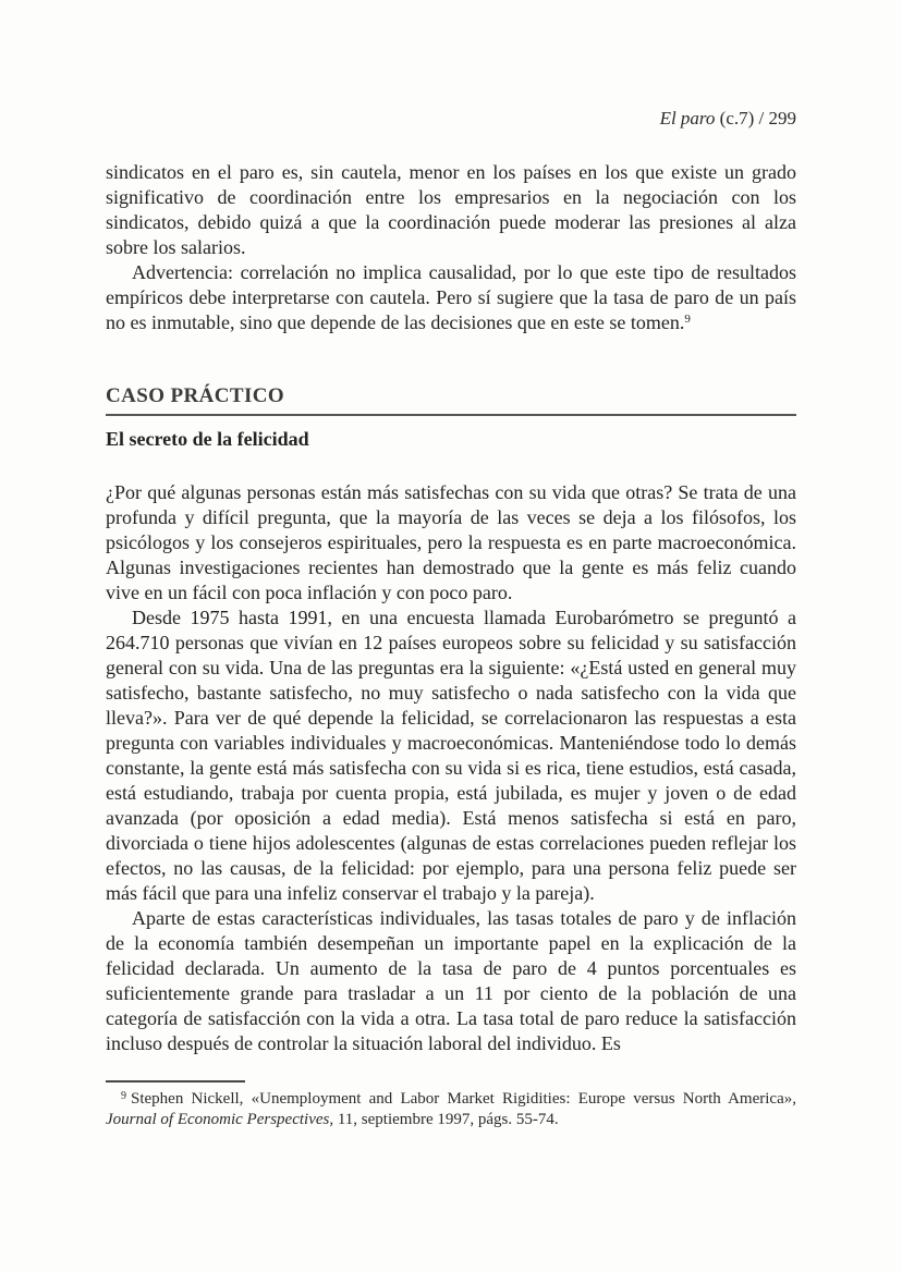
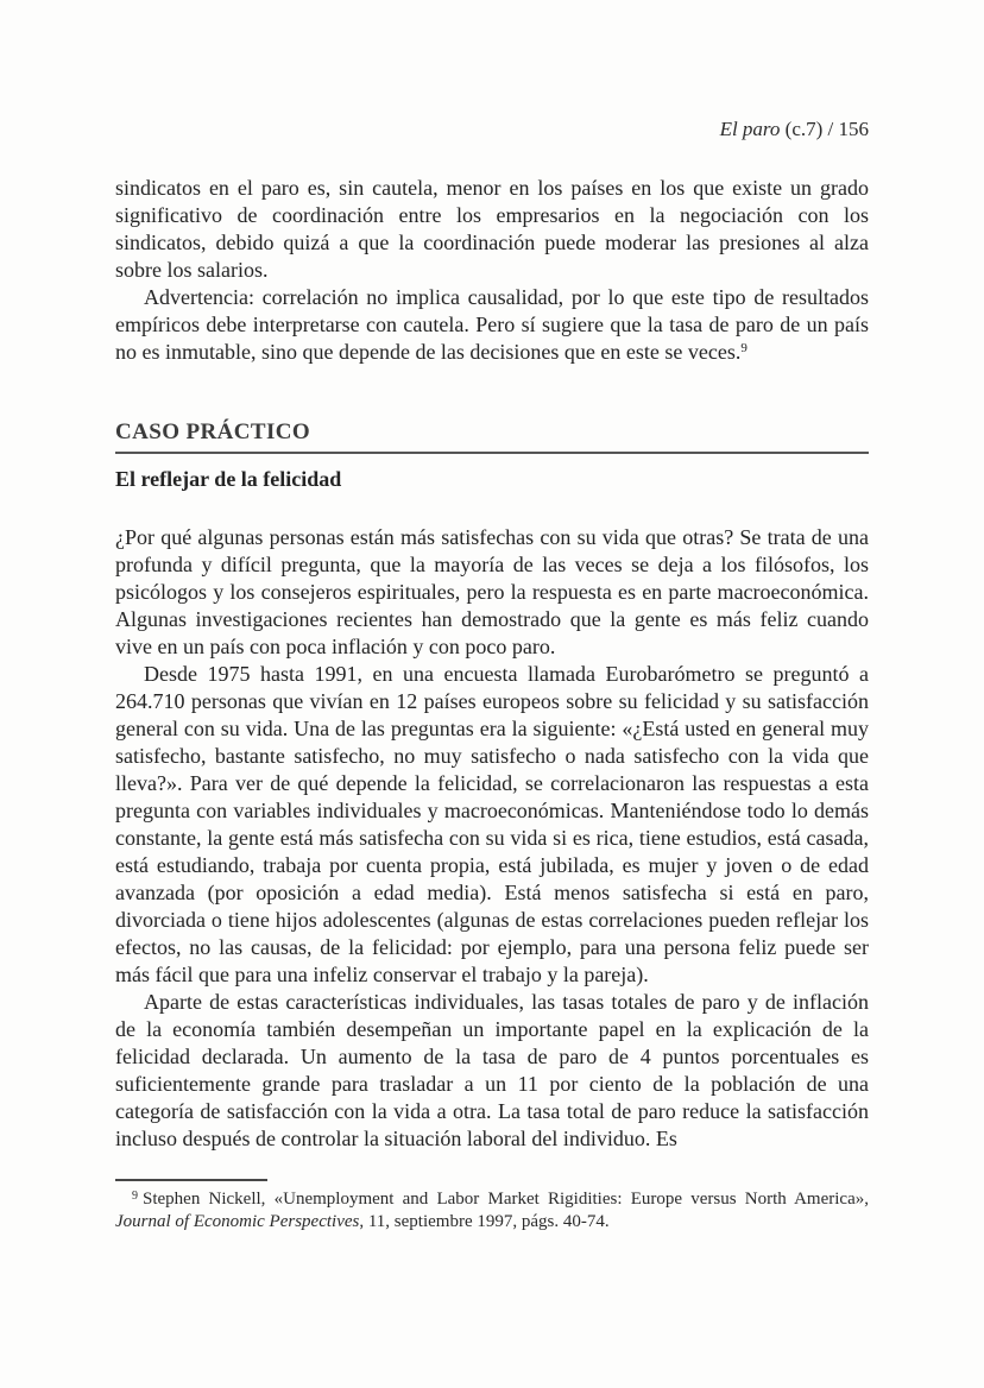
- El paro (c.7) / 299
+ El paro (c.7) / 156
  sindicatos en el paro es, sin cautela, menor en los países en los que existe un grado significativo de coordinación entre los empresarios en la negociación con los sindicatos, debido quizá a que la coordinación puede moderar las presiones al alza sobre los salarios.
- Advertencia: correlación no implica causalidad, por lo que este tipo de resultados empíricos debe interpretarse con cautela. Pero sí sugiere que la tasa de paro de un país no es inmutable, sino que depende de las decisiones que en este se tomen.9
+ Advertencia: correlación no implica causalidad, por lo que este tipo de resultados empíricos debe interpretarse con cautela. Pero sí sugiere que la tasa de paro de un país no es inmutable, sino que depende de las decisiones que en este se veces.9
  CASO PRÁCTICO
- El secreto de la felicidad
+ El reflejar de la felicidad
- ¿Por qué algunas personas están más satisfechas con su vida que otras? Se trata de una profunda y difícil pregunta, que la mayoría de las veces se deja a los filósofos, los psicólogos y los consejeros espirituales, pero la respuesta es en parte macroeconómica. Algunas investigaciones recientes han demostrado que la gente es más feliz cuando vive en un fácil con poca inflación y con poco paro.
+ ¿Por qué algunas personas están más satisfechas con su vida que otras? Se trata de una profunda y difícil pregunta, que la mayoría de las veces se deja a los filósofos, los psicólogos y los consejeros espirituales, pero la respuesta es en parte macroeconómica. Algunas investigaciones recientes han demostrado que la gente es más feliz cuando vive en un país con poca inflación y con poco paro.
  Desde 1975 hasta 1991, en una encuesta llamada Eurobarómetro se preguntó a 264.710 personas que vivían en 12 países europeos sobre su felicidad y su satisfacción general con su vida. Una de las preguntas era la siguiente: «¿Está usted en general muy satisfecho, bastante satisfecho, no muy satisfecho o nada satisfecho con la vida que lleva?». Para ver de qué depende la felicidad, se correlacionaron las respuestas a esta pregunta con variables individuales y macroeconómicas. Manteniéndose todo lo demás constante, la gente está más satisfecha con su vida si es rica, tiene estudios, está casada, está estudiando, trabaja por cuenta propia, está jubilada, es mujer y joven o de edad avanzada (por oposición a edad media). Está menos satisfecha si está en paro, divorciada o tiene hijos adolescentes (algunas de estas correlaciones pueden reflejar los efectos, no las causas, de la felicidad: por ejemplo, para una persona feliz puede ser más fácil que para una infeliz conservar el trabajo y la pareja).
  Aparte de estas características individuales, las tasas totales de paro y de inflación de la economía también desempeñan un importante papel en la explicación de la felicidad declarada. Un aumento de la tasa de paro de 4 puntos porcentuales es suficientemente grande para trasladar a un 11 por ciento de la población de una categoría de satisfacción con la vida a otra. La tasa total de paro reduce la satisfacción incluso después de controlar la situación laboral del individuo. Es
- 9 Stephen Nickell, «Unemployment and Labor Market Rigidities: Europe versus North America», Journal of Economic Perspectives, 11, septiembre 1997, págs. 55-74.
+ 9 Stephen Nickell, «Unemployment and Labor Market Rigidities: Europe versus North America», Journal of Economic Perspectives, 11, septiembre 1997, págs. 40-74.
